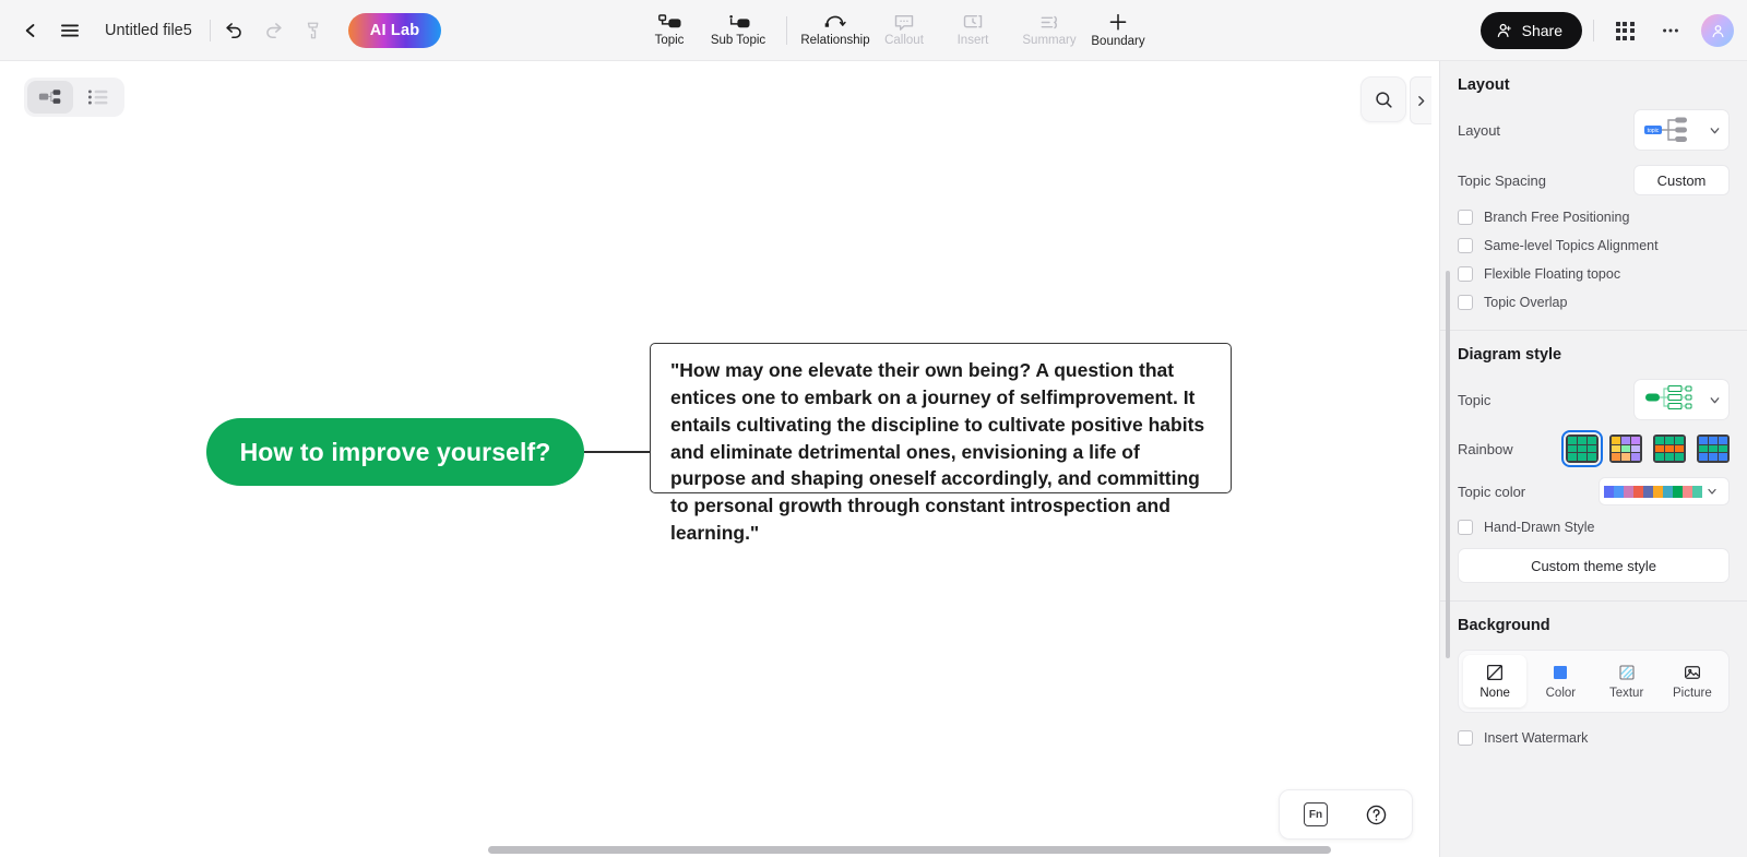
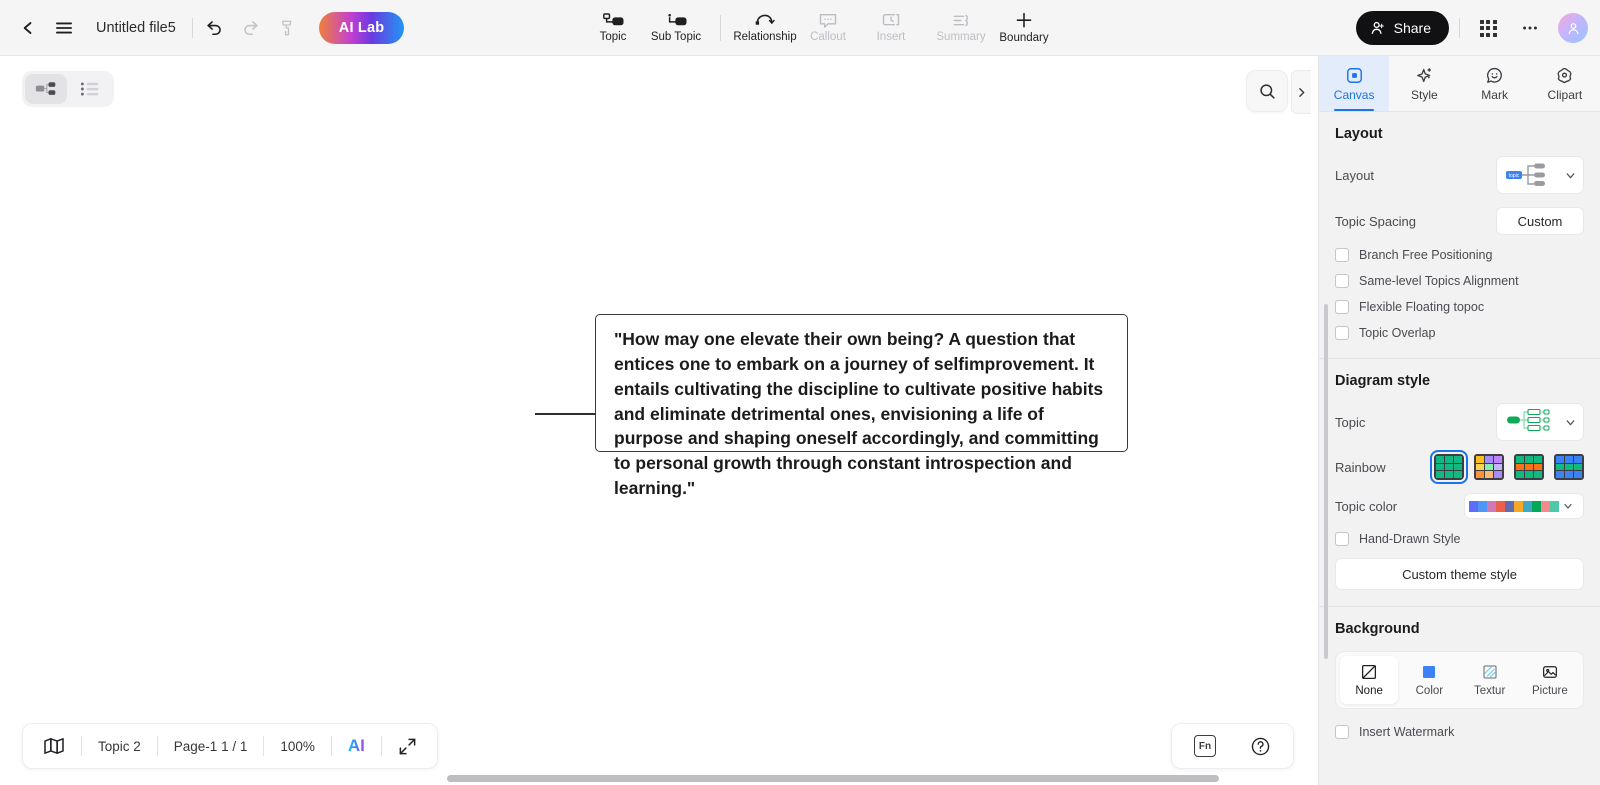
  Untitled file5
  AI Lab
  Topic
  Sub Topic
  Relationship
  Callout
  Insert
  Summary
  Boundary
  Share
- How to improve yourself?
  "How may one elevate their own being? A question that entices one to embark on a journey of selfimprovement. It entails cultivating the discipline to cultivate positive habits and eliminate detrimental ones, envisioning a life of purpose and shaping oneself accordingly, and committing to personal growth through constant introspection and learning."
+ Topic 2
+ Page-1 1 / 1
+ 100%
+ AI
  Fn
+ Canvas
+ Style
+ Mark
+ Clipart
  Layout
  Layout
  Topic Spacing
  Custom
  Branch Free Positioning
  Same-level Topics Alignment
  Flexible Floating topoc
  Topic Overlap
  Diagram style
  Topic
  Rainbow
  Topic color
  Hand-Drawn Style
  Custom theme style
  Background
  None
  Color
  Textur
  Picture
  Insert Watermark
